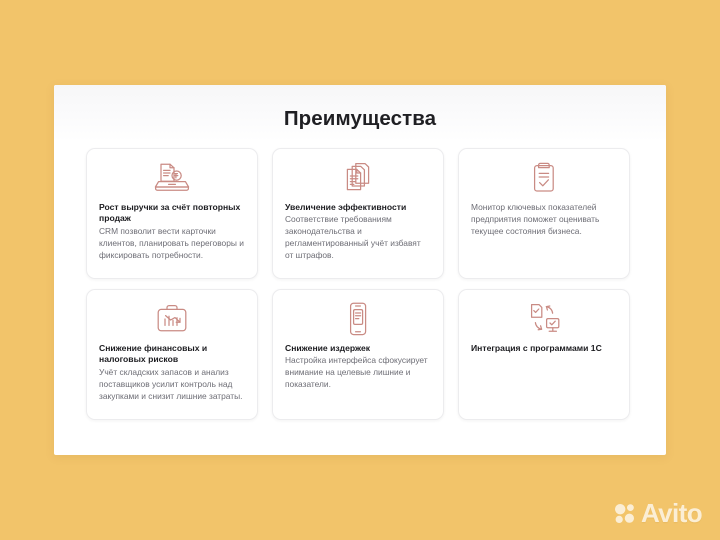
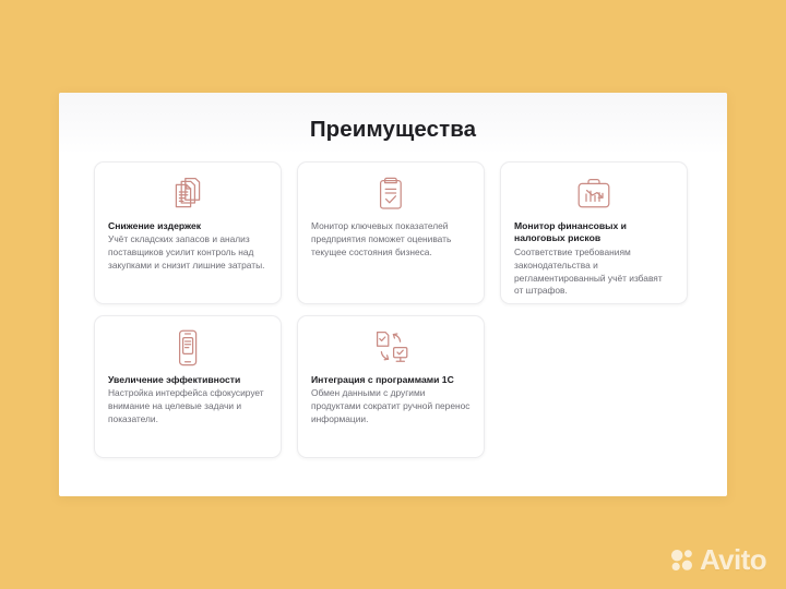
  Преимущества
- Рост выручки за счёт повторных продаж
- CRM позволит вести карточки клиентов, планировать переговоры и фиксировать потребности.
- Увеличение эффективности
+ Снижение издержек
- Соответствие требованиям законодательства и регламентированный учёт избавят от штрафов.
+ Учёт складских запасов и анализ поставщиков усилит контроль над закупками и снизит лишние затраты.
  Монитор ключевых показателей предприятия поможет оценивать текущее состояния бизнеса.
- Снижение финансовых и налоговых рисков
+ Монитор финансовых и налоговых рисков
- Учёт складских запасов и анализ поставщиков усилит контроль над закупками и снизит лишние затраты.
+ Соответствие требованиям законодательства и регламентированный учёт избавят от штрафов.
- Снижение издержек
+ Увеличение эффективности
- Настройка интерфейса сфокусирует внимание на целевые лишние и показатели.
+ Настройка интерфейса сфокусирует внимание на целевые задачи и показатели.
  Интеграция с программами 1С
+ Обмен данными с другими продуктами сократит ручной перенос информации.
  Avito
